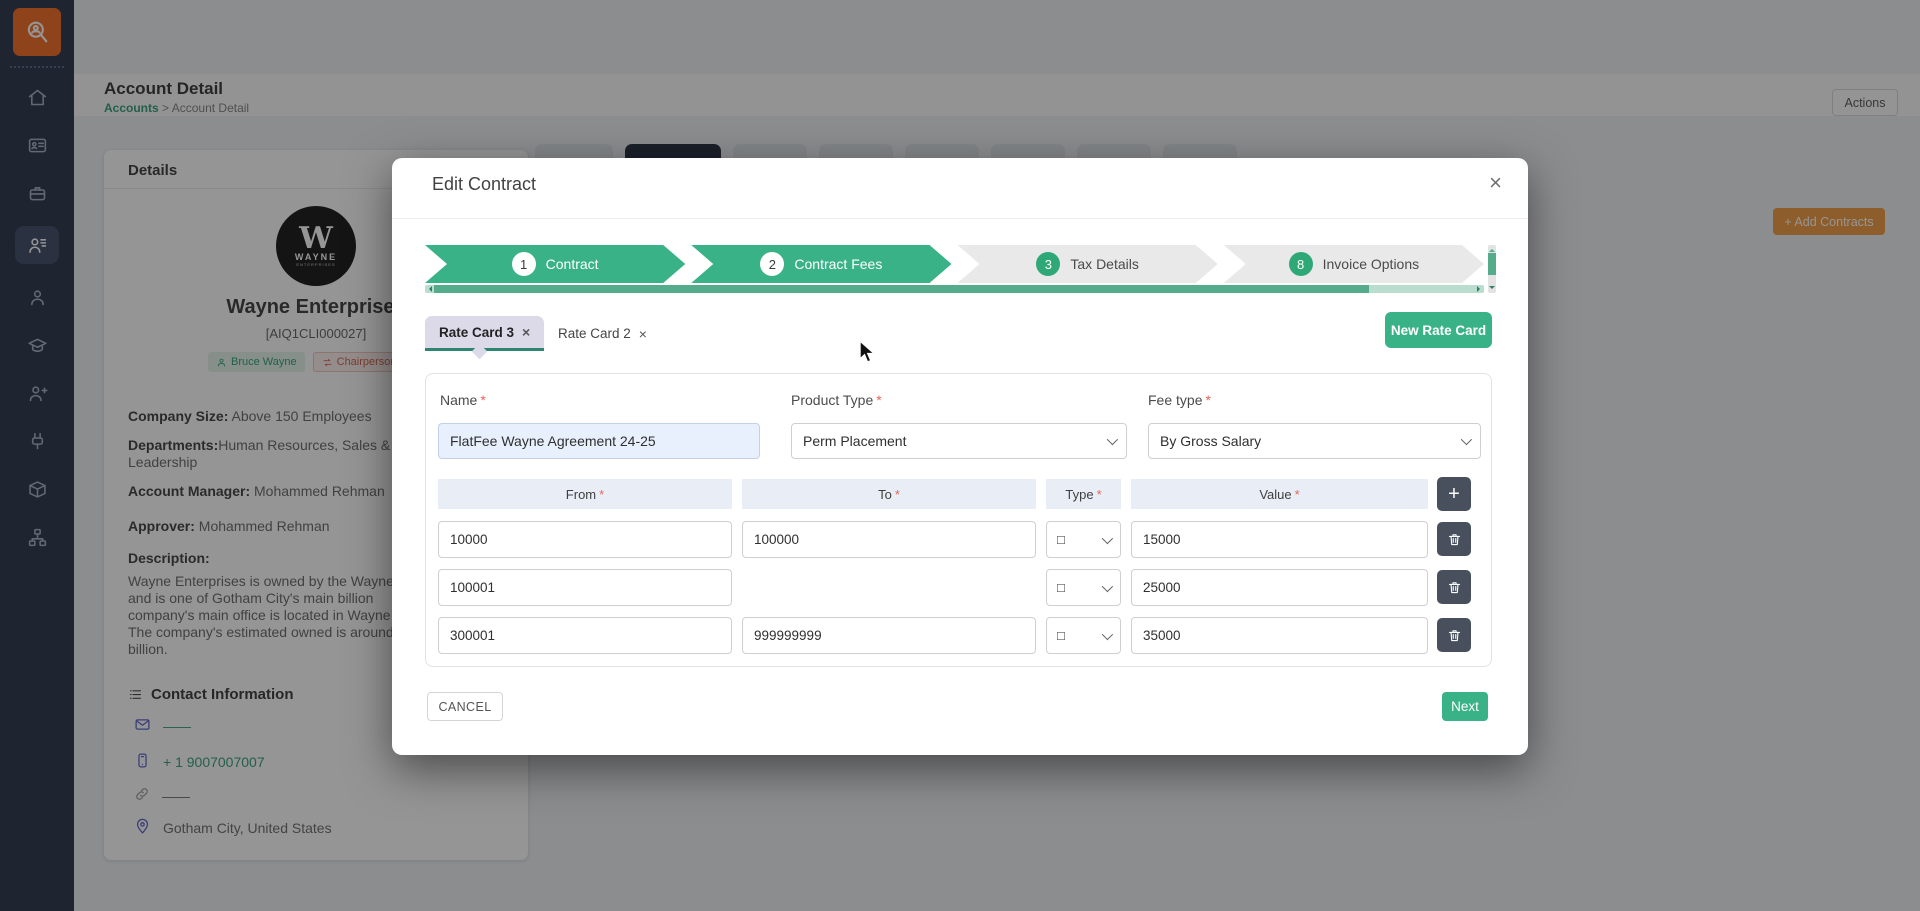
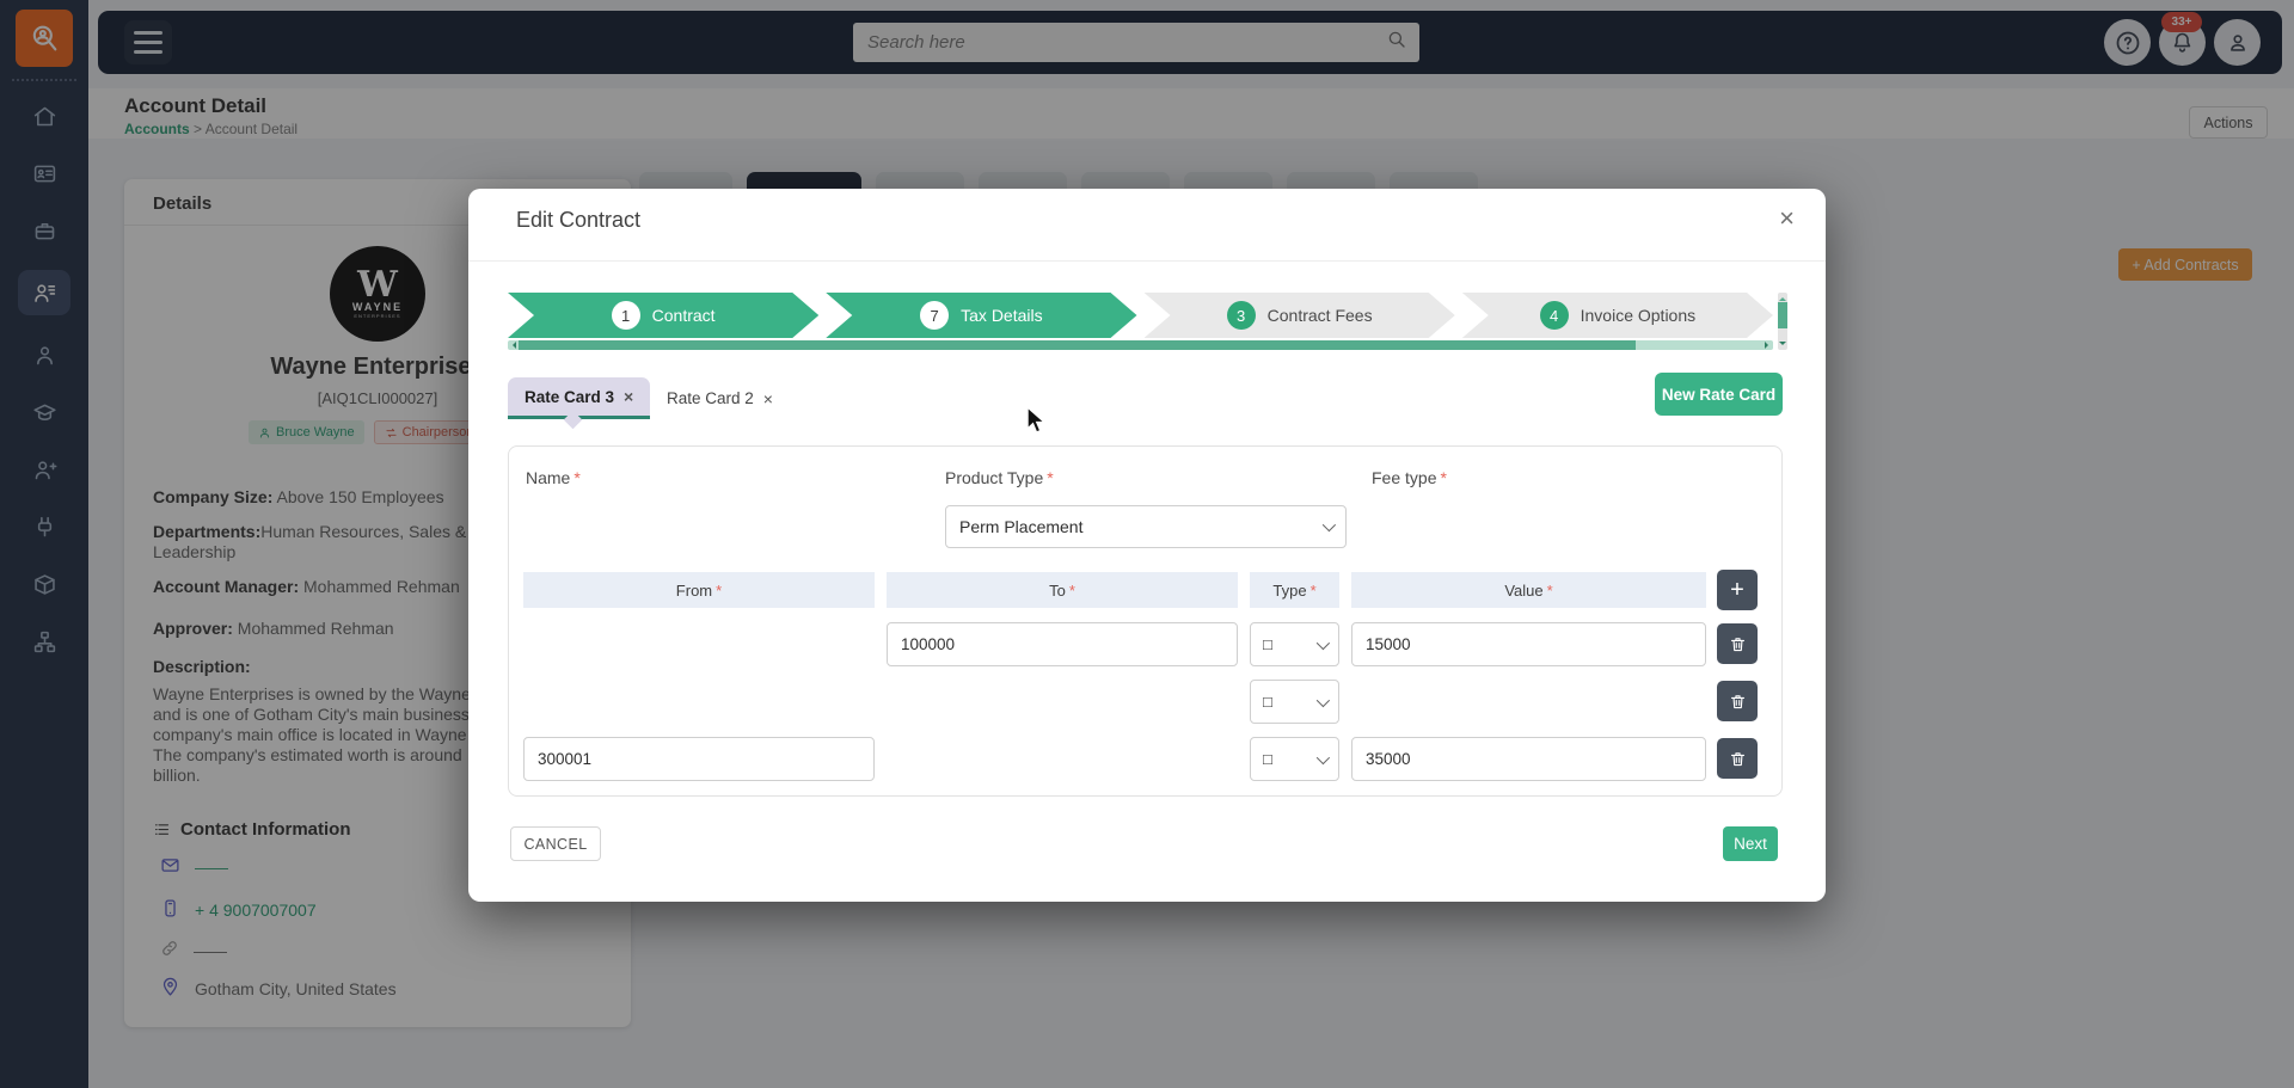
+ Search here
+ 33+
  Account Detail
  Accounts > Account Detail
  Actions
  + Add Contracts
  Details
  W
  WAYNE
  Wayne Enterprise
  [AIQ1CLI000027]
  Bruce Wayne
  Chairperso
  Company Size: Above 150 Employees
  Departments:Human Resources, Sales &
  Leadership
  Account Manager: Mohammed Rehman
  Approver: Mohammed Rehman
  Description:
  Wayne Enterprises is owned by the Wayne
- and is one of Gotham City's main billion
+ and is one of Gotham City's main business
  company's main office is located in Wayne
- The company's estimated owned is around
+ The company's estimated worth is around
  billion.
  Contact Information
  ——
- + 1 9007007007
+ + 4 9007007007
  ——
  Gotham City, United States
  Edit Contract
  ×
  1
  Contract
- 2
+ 7
- Contract Fees
+ Tax Details
  3
- Tax Details
+ Contract Fees
- 8
+ 4
  Invoice Options
  Rate Card 3
  ×
  Rate Card 2
  ×
  New Rate Card
  Name *
- FlatFee Wayne Agreement 24-25
  Product Type *
  Perm Placement
  Fee type *
- By Gross Salary
  From
  *
  To
  *
  Type
  *
  Value
  *
  +
- 10000
  100000
  □
  15000
- 100001
  □
- 25000
  300001
- 999999999
  □
  35000
  CANCEL
  Next
